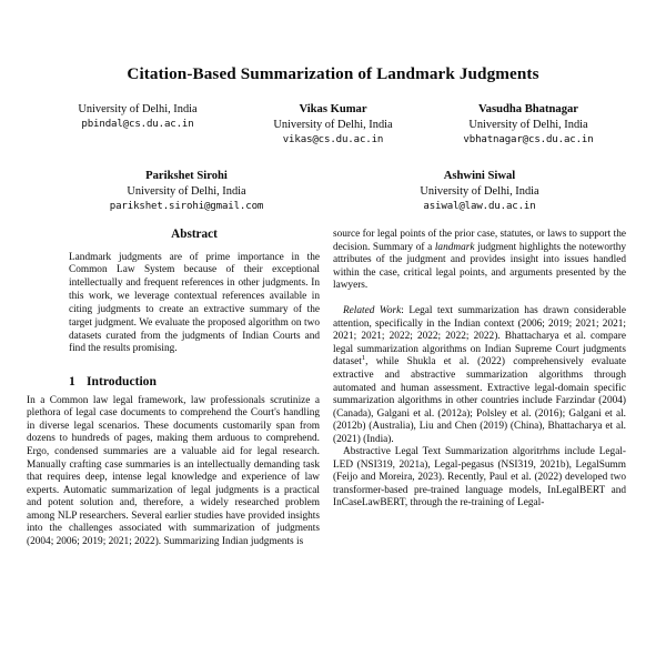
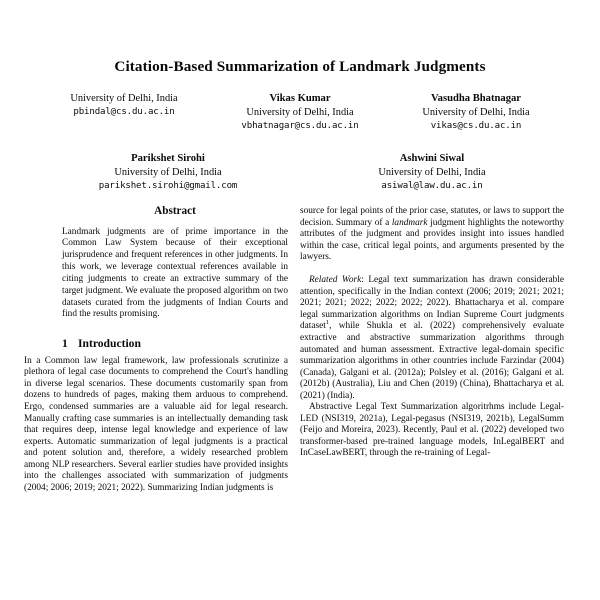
  Citation-Based Summarization of Landmark Judgments
  University of Delhi, India
  pbindal@cs.du.ac.in
  Vikas Kumar
  University of Delhi, India
- vikas@cs.du.ac.in
+ vbhatnagar@cs.du.ac.in
  Vasudha Bhatnagar
  University of Delhi, India
- vbhatnagar@cs.du.ac.in
+ vikas@cs.du.ac.in
  Parikshet Sirohi
  University of Delhi, India
  parikshet.sirohi@gmail.com
  Ashwini Siwal
  University of Delhi, India
  asiwal@law.du.ac.in
  Abstract
- Landmark judgments are of prime importance in the Common Law System because of their exceptional intellectually and frequent references in other judgments. In this work, we leverage contextual references available in citing judgments to create an extractive summary of the target judgment. We evaluate the proposed algorithm on two datasets curated from the judgments of Indian Courts and find the results promising.
+ Landmark judgments are of prime importance in the Common Law System because of their exceptional jurisprudence and frequent references in other judgments. In this work, we leverage contextual references available in citing judgments to create an extractive summary of the target judgment. We evaluate the proposed algorithm on two datasets curated from the judgments of Indian Courts and find the results promising.
  1
  Introduction
  In a Common law legal framework, law professionals scrutinize a plethora of legal case documents to comprehend the Court's handling in diverse legal scenarios. These documents customarily span from dozens to hundreds of pages, making them arduous to comprehend. Ergo, condensed summaries are a valuable aid for legal research. Manually crafting case summaries is an intellectually demanding task that requires deep, intense legal knowledge and experience of law experts. Automatic summarization of legal judgments is a practical and potent solution and, therefore, a widely researched problem among NLP researchers. Several earlier studies have provided insights into the challenges associated with summarization of judgments (2004; 2006; 2019; 2021; 2022). Summarizing Indian judgments is
  source for legal points of the prior case, statutes, or laws to support the decision. Summary of a landmark judgment highlights the noteworthy attributes of the judgment and provides insight into issues handled within the case, critical legal points, and arguments presented by the lawyers.
  Related Work: Legal text summarization has drawn considerable attention, specifically in the Indian context (2006; 2019; 2021; 2021; 2021; 2021; 2022; 2022; 2022; 2022). Bhattacharya et al. compare legal summarization algorithms on Indian Supreme Court judgments dataset , while Shukla et al. (2022) comprehensively evaluate extractive and abstractive summarization algorithms through automated and human assessment. Extractive legal-domain specific summarization algorithms in other countries include Farzindar (2004) (Canada), Galgani et al. (2012a); Polsley et al. (2016); Galgani et al. (2012b) (Australia), Liu and Chen (2019) (China), Bhattacharya et al. (2021) (India).
  Abstractive Legal Text Summarization algoritrhms include Legal-LED (NSI319, 2021a), Legal-pegasus (NSI319, 2021b), LegalSumm (Feijo and Moreira, 2023). Recently, Paul et al. (2022) developed two transformer-based pre-trained language models, InLegalBERT and InCaseLawBERT, through the re-training of Legal-
